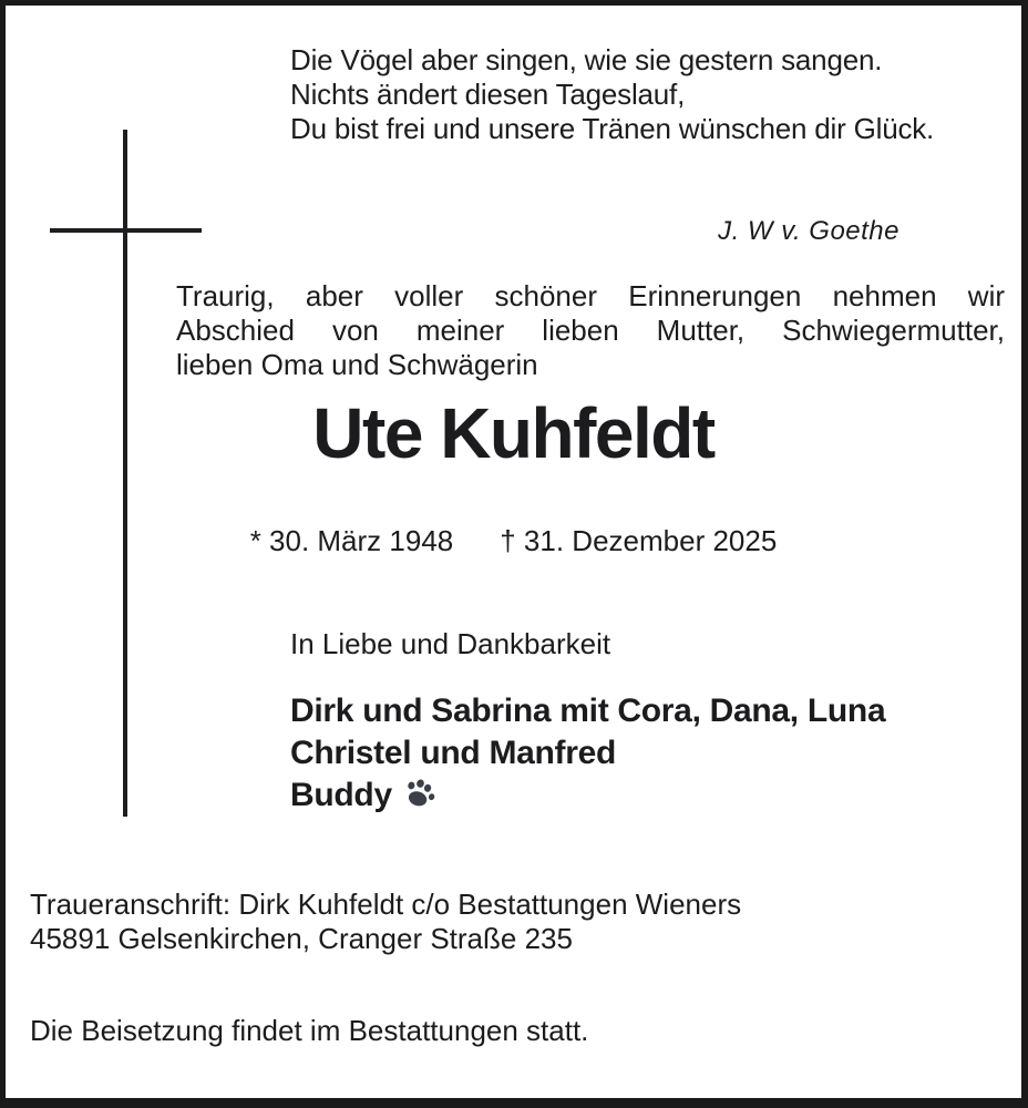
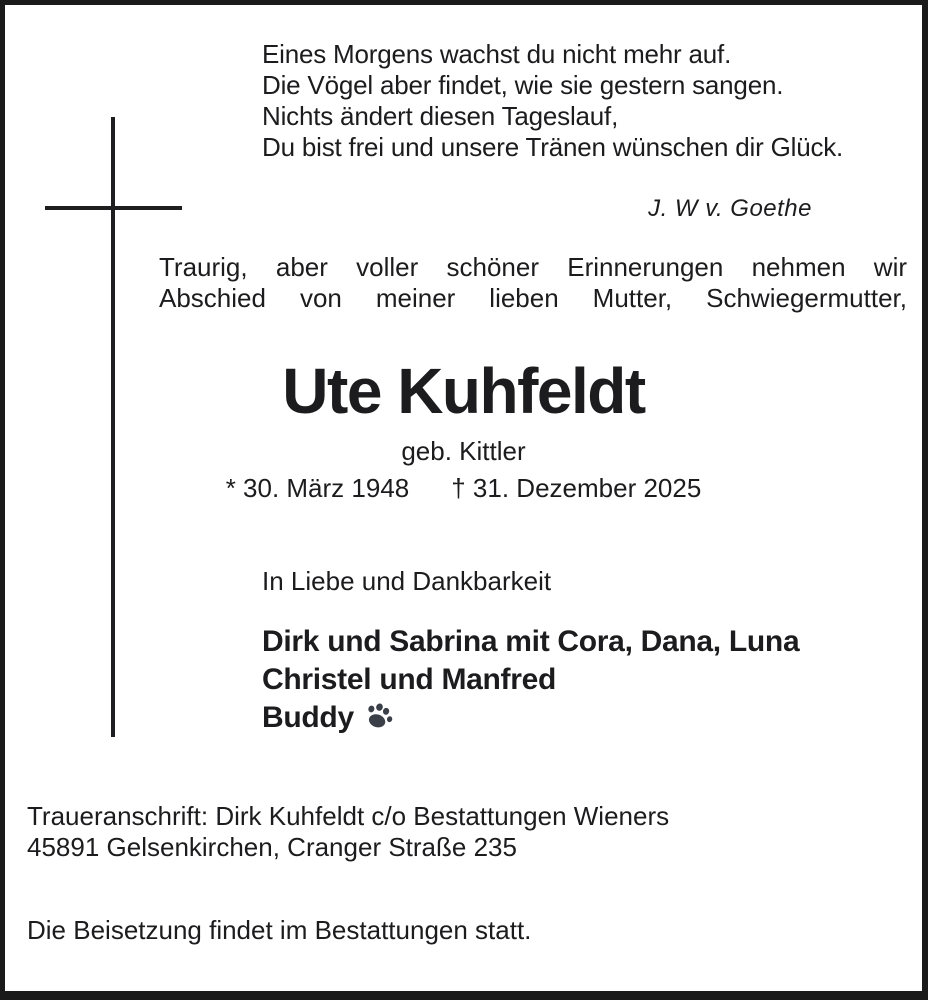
+ Eines Morgens wachst du nicht mehr auf.
- Die Vögel aber singen, wie sie gestern sangen.
+ Die Vögel aber findet, wie sie gestern sangen.
  Nichts ändert diesen Tageslauf,
  Du bist frei und unsere Tränen wünschen dir Glück.
  J. W v. Goethe
  Traurig, aber voller schöner Erinnerungen nehmen wir
  Abschied von meiner lieben Mutter, Schwiegermutter,
- lieben Oma und Schwägerin
  Ute Kuhfeldt
+ geb. Kittler
  * 30. März 1948
  † 31. Dezember 2025
  In Liebe und Dankbarkeit
  Dirk und Sabrina mit Cora, Dana, Luna
  Christel und Manfred
  Buddy
  Traueranschrift: Dirk Kuhfeldt c/o Bestattungen Wieners
  45891 Gelsenkirchen, Cranger Straße 235
  Die Beisetzung findet im Bestattungen statt.
